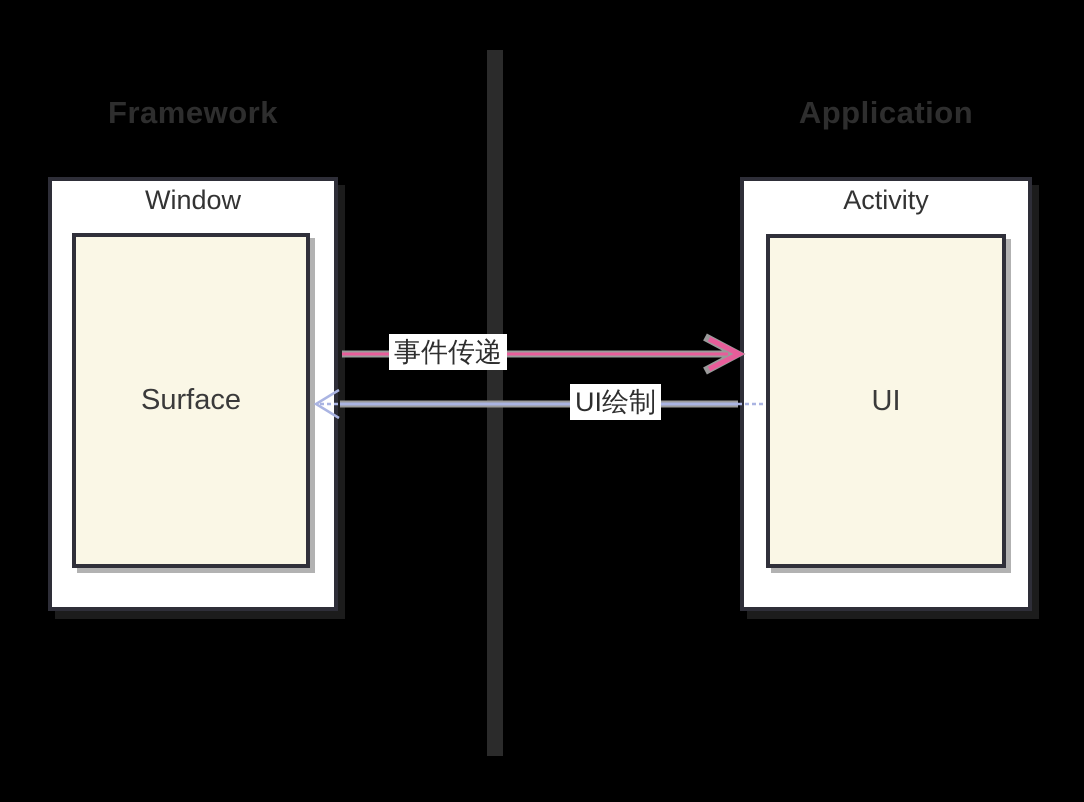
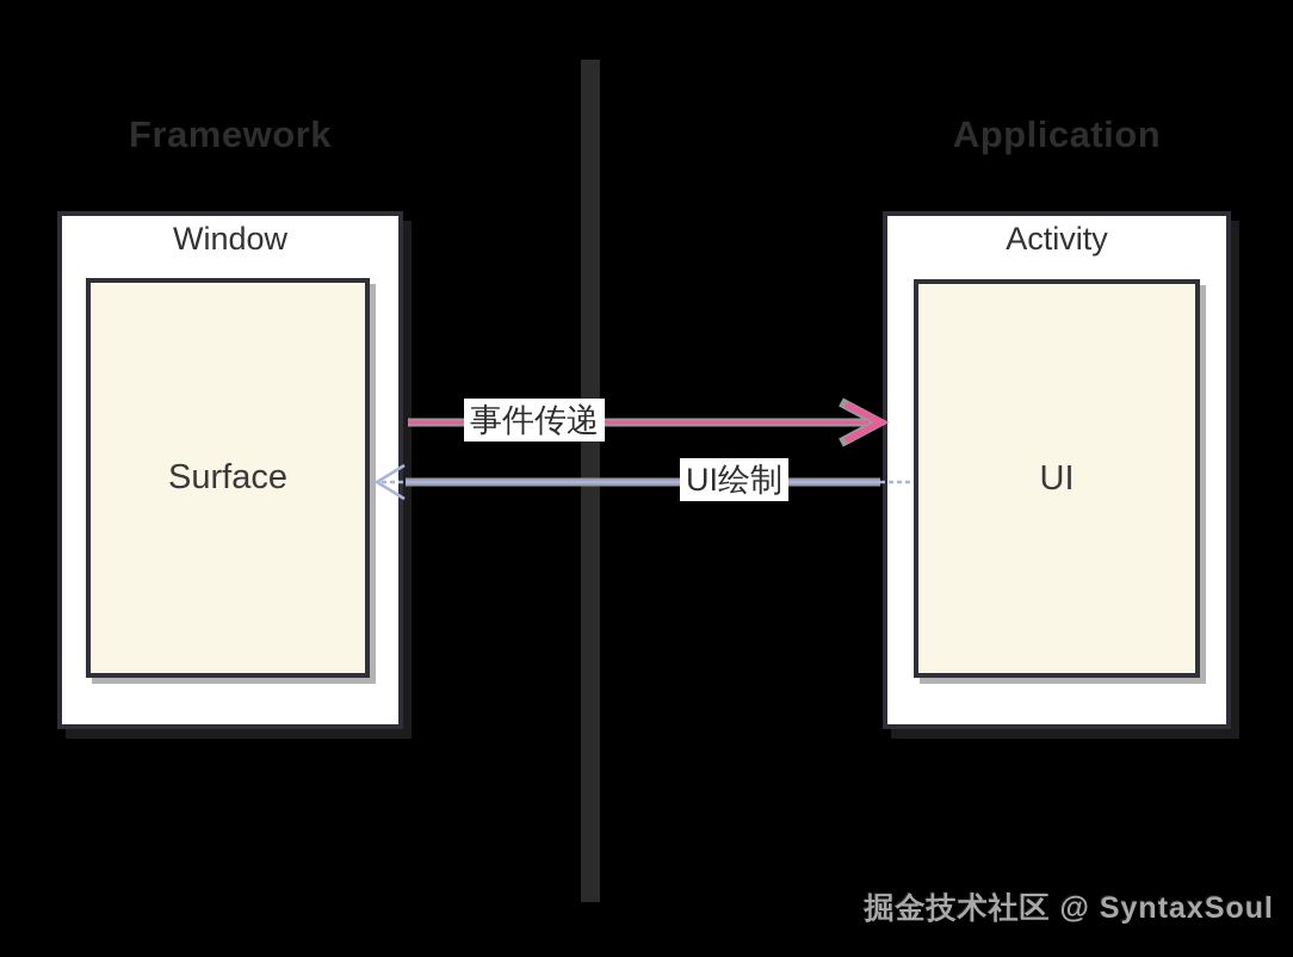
  Framework
  Application
  Window
  Surface
  Activity
  UI
  事件传递
  UI绘制
+ 掘金技术社区 @ SyntaxSoul
